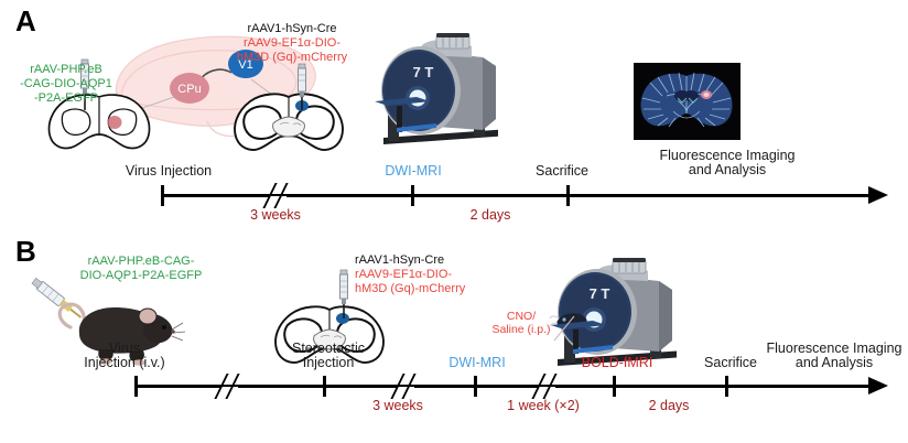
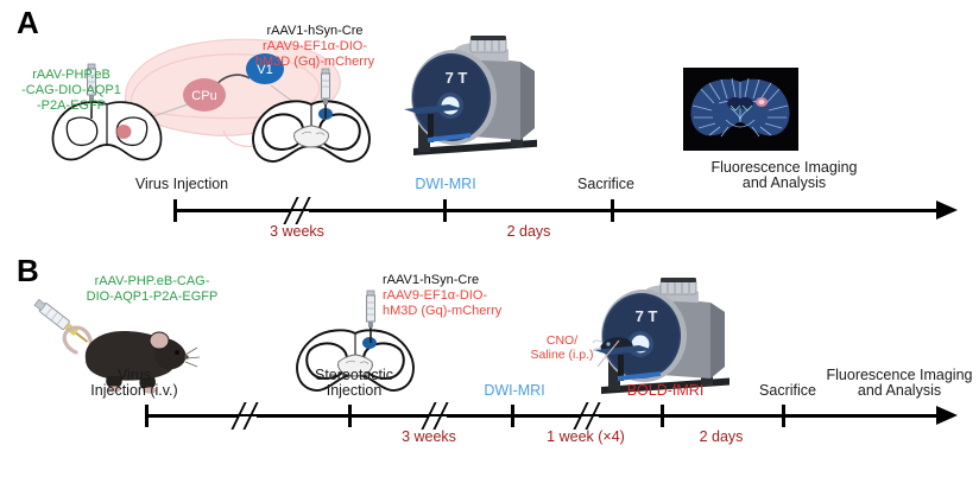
  A
  CPu
  V1
  rAAV-PHP.eB
  -CAG-DIO-AQP1
  -P2A-EGFP
  rAAV1-hSyn-Cre
  rAAV9-EF1α-DIO-
  hM3D (Gq)-mCherry
  7 T
  Virus Injection
  DWI-MRI
  Sacrifice
  Fluorescence Imaging
  and Analysis
  3 weeks
  2 days
  B
  rAAV-PHP.eB-CAG-
  DIO-AQP1-P2A-EGFP
  rAAV1-hSyn-Cre
  rAAV9-EF1α-DIO-
  hM3D (Gq)-mCherry
  7 T
  CNO/
  Saline (i.p.)
  Virus
  Injection (i.v.)
  Stereotactic
  Injection
  DWI-MRI
  BOLD-fMRI
  Sacrifice
  Fluorescence Imaging
  and Analysis
  3 weeks
- 1 week (×2)
+ 1 week (×4)
  2 days
